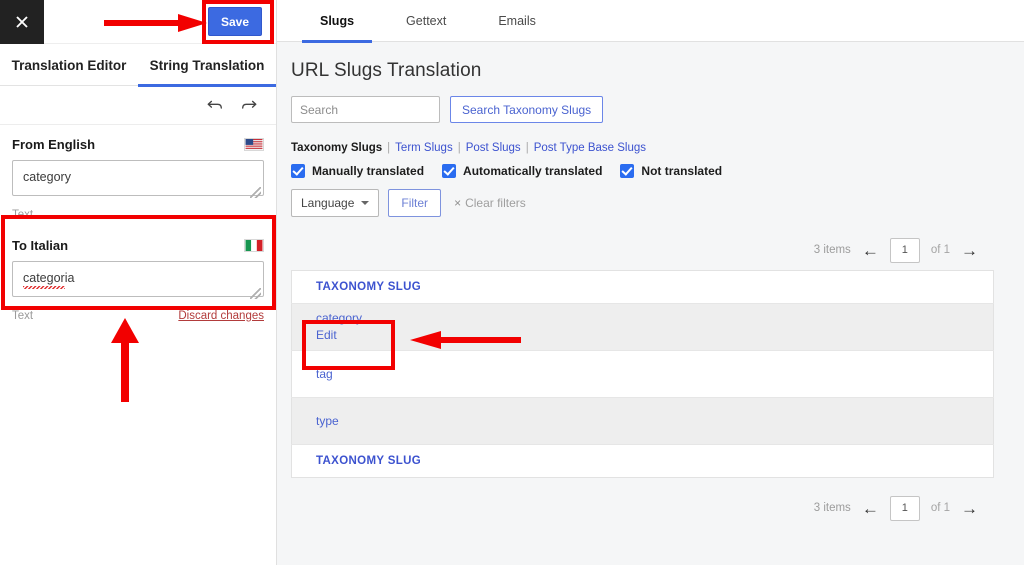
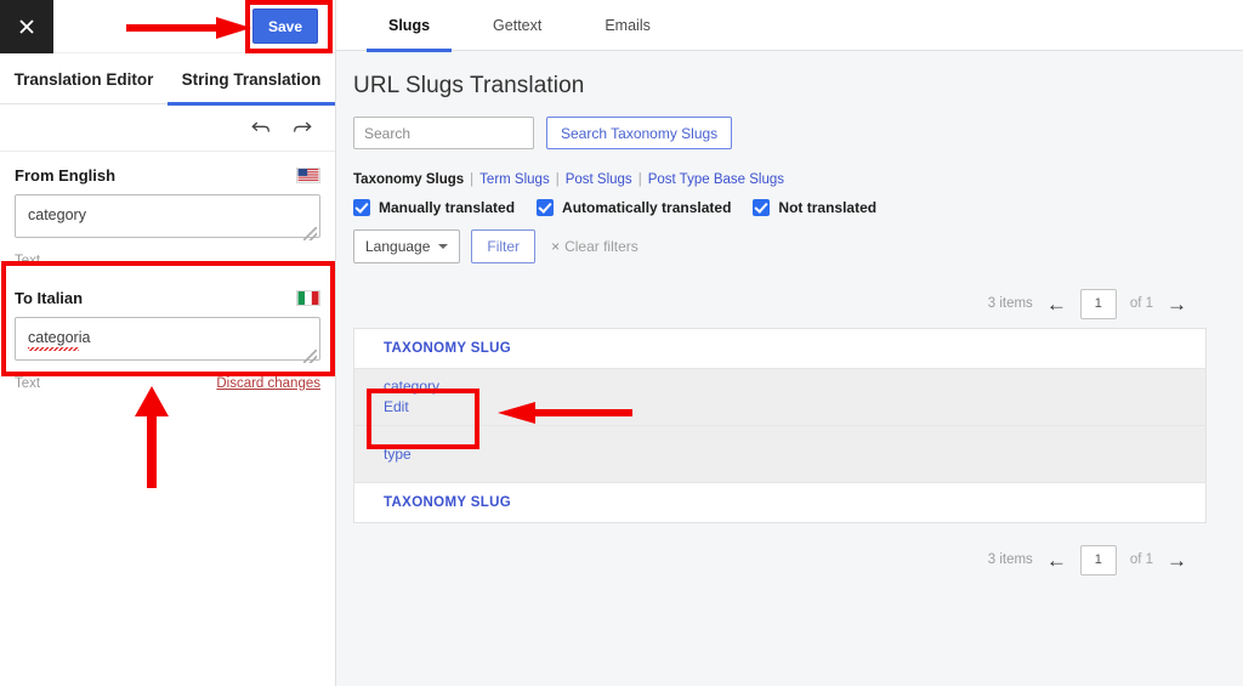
  Save
  Translation Editor
  String Translation
  From English
  category
  Text
  To Italian
  categoria
  Text
  Discard changes
  Slugs
  Gettext
  Emails
  URL Slugs Translation
  Search
  Search Taxonomy Slugs
  Taxonomy Slugs
  |
  Term Slugs
  |
  Post Slugs
  |
  Post Type Base Slugs
  Manually translated
  Automatically translated
  Not translated
  Language
  Filter
  ×
  Clear filters
  3 items
  ←
  1
  of 1
  →
  TAXONOMY SLUG
  category Edit
- tag
  type
  TAXONOMY SLUG
  3 items
  ←
  1
  of 1
  →
